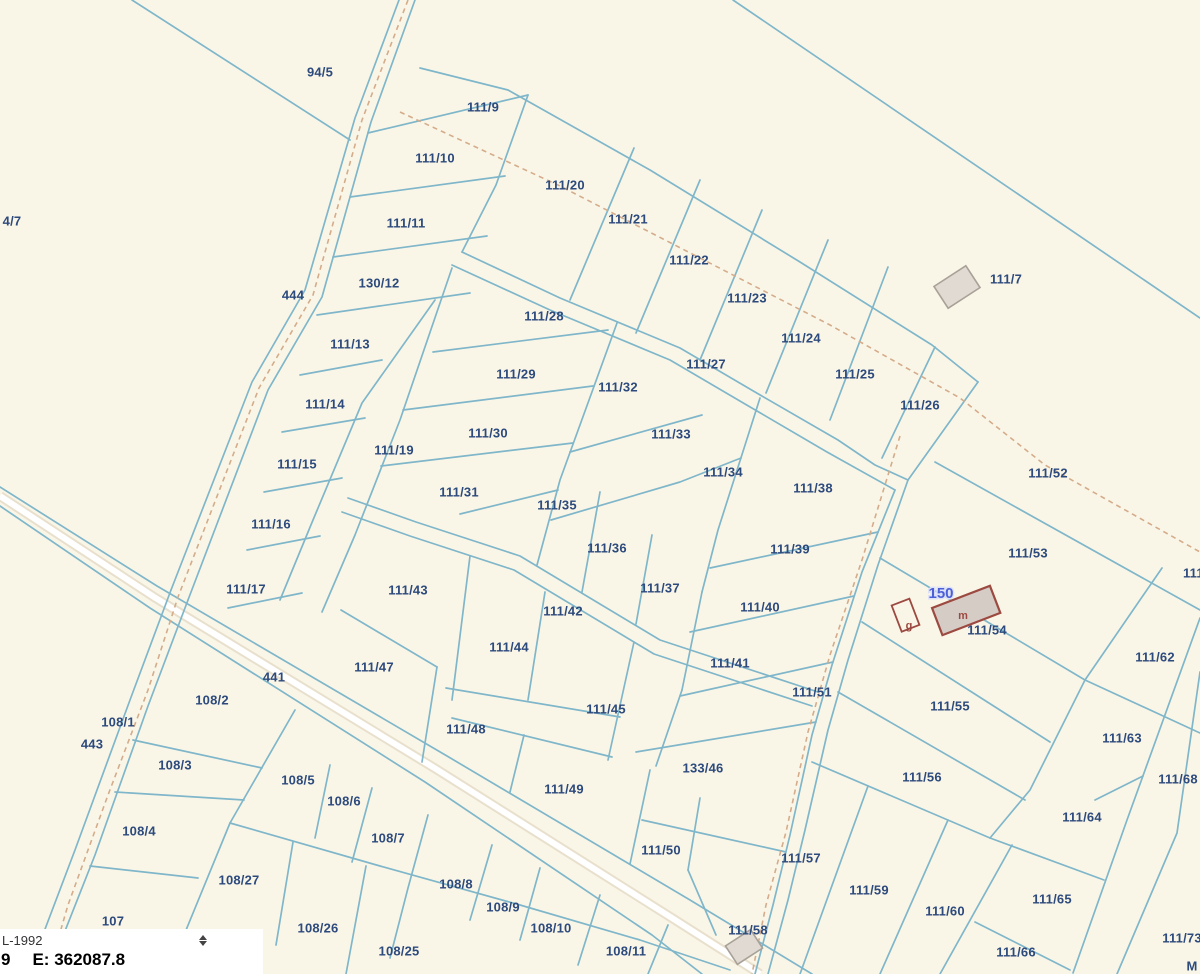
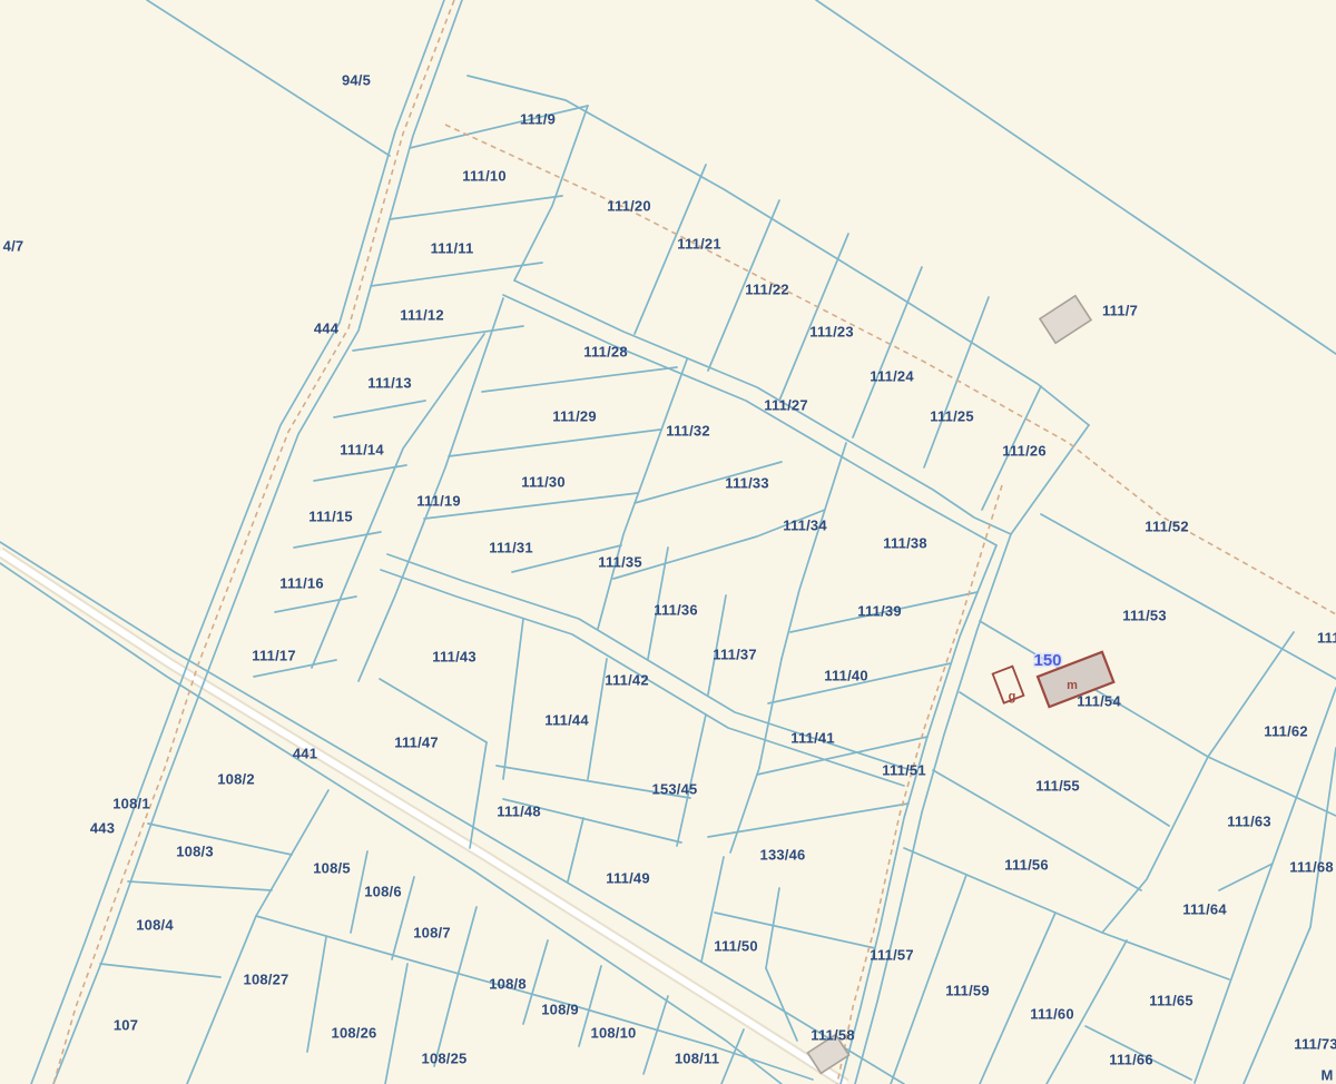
  94/5
  111/9
  111/10
  4/7
  111/20
  111/21
  111/11
  111/22
  444
- 130/12
+ 111/12
  111/23
  111/7
  111/28
  111/13
  111/24
  111/27
  111/29
  111/32
  111/25
  111/14
  111/26
  111/30
  111/33
  111/19
  111/15
  111/34
  111/38
  111/52
  111/31
  111/35
  111/16
  111/36
  111/39
  111/53
  111/17
  111/37
  111/43
  111/42
  111/40
  111/54
  111/62
  111/44
  111/41
  111/47
  441
  108/2
  111/51
  111/55
  108/1
- 111/45
+ 153/45
  443
  111/63
  111/48
  108/3
  108/5
  133/46
  111/56
  111/68
  108/6
  108/4
  111/49
  111/64
  108/7
  111/50
  111/57
  108/8
  111/59
  108/27
  111/60
  111/65
  107
  108/26
  108/9
  111/66
  108/10
  108/25
  111/58
  108/11
  111/73
  M
  150
  m
  g
- L-1992
- 9 E: 362087.8
